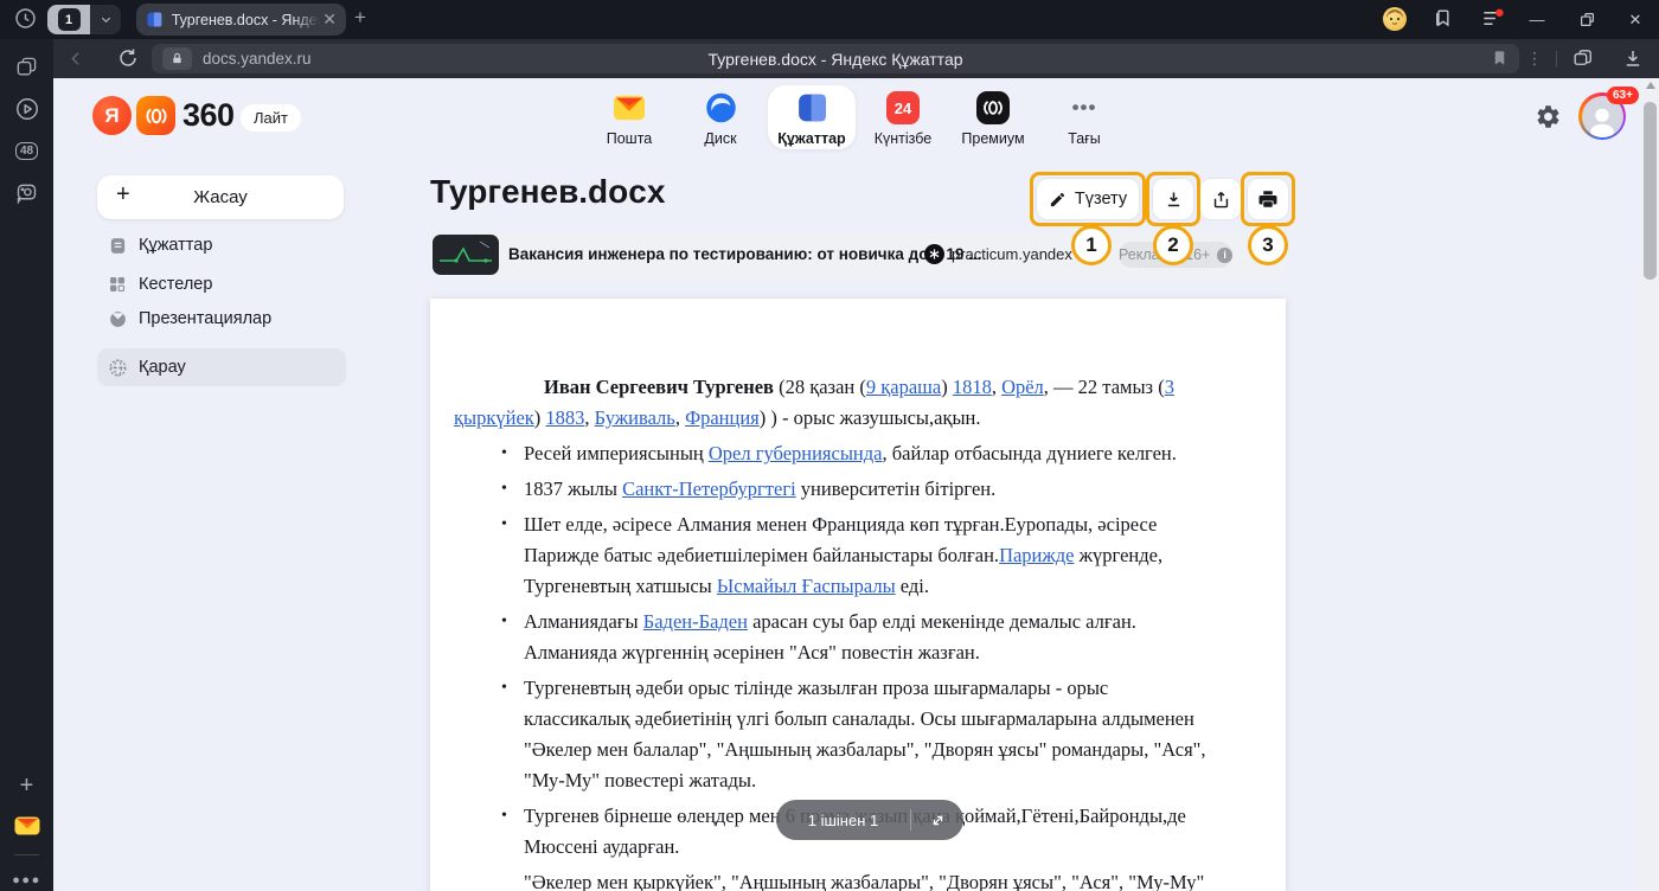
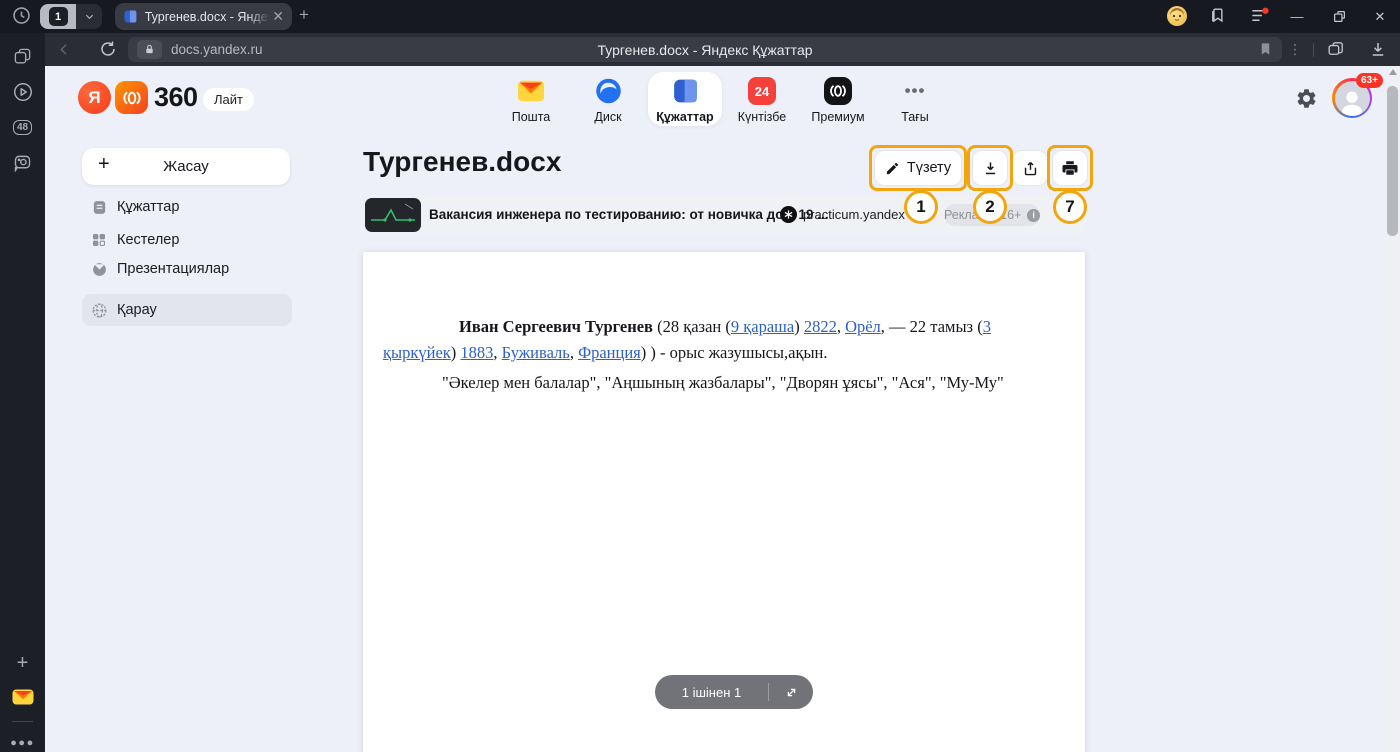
  1
  Тургенев.docx - Янде
  ✕
  +
  —
  ✕
  docs.yandex.ru
  Тургенев.docx - Яндекс Құжаттар
  ⋮
  48
  +
  ●●●
  Я
  360
  Лайт
  Пошта
  Диск
  Құжаттар
  24
  Күнтізбе
  Премиум
  •••
  Тағы
  63+
  +
  Жасау
  Құжаттар
  Кестелер
  Презентациялар
  Қарау
  Тургенев.docx
  Түзету
  1
  2
- 3
+ 7
  Вакансия инженера по тестированию: от новичка д 19 ...
  practicum.yandex
  i
- Иван Сергеевич Тургенев (28 қазан (9 қараша) 1818, Орёл, — 22 тамыз (3 қыркүйек) 1883, Буживаль, Франция) ) - орыс жазушысы,ақын.
+ Иван Сергеевич Тургенев (28 қазан (9 қараша) 2822, Орёл, — 22 тамыз (3 қыркүйек) 1883, Буживаль, Франция) ) - орыс жазушысы,ақын.
- Ресей империясының Орел губерниясында, байлар отбасында дүниеге келген.
- 1837 жылы Санкт-Петербургтегі университетін бітірген.
- Шет елде, әсіресе Алмания менен Францияда көп тұрған.Еуропады, әсіресе Парижде батыс әдебиетшілерімен байланыстары болған.Парижде жүргенде, Тургеневтың хатшысы Ысмайыл Ғаспыралы еді.
- Алманиядағы Баден-Баден арасан суы бар елді мекенінде демалыс алған. Алманияда жүргеннің әсерінен "Ася" повестін жазған.
- Тургеневтың әдеби орыс тілінде жазылған проза шығармалары - орыс классикалық әдебиетінің үлгі болып саналады. Осы шығармаларына алдыменен "Әкелер мен балалар", "Аңшының жазбалары", "Дворян ұясы" романдары, "Ася", "Му-Му" повестері жатады.
- Тургенев бірнеше өлеңдер мен 6 поэма жазып қана қоймай,Гётені,Байронды,де Мюссені аударған.
- "Әкелер мен қыркүйек", "Аңшының жазбалары", "Дворян ұясы", "Ася", "Му-Му"
+ "Әкелер мен балалар", "Аңшының жазбалары", "Дворян ұясы", "Ася", "Му-Му"
  1 ішінен 1
